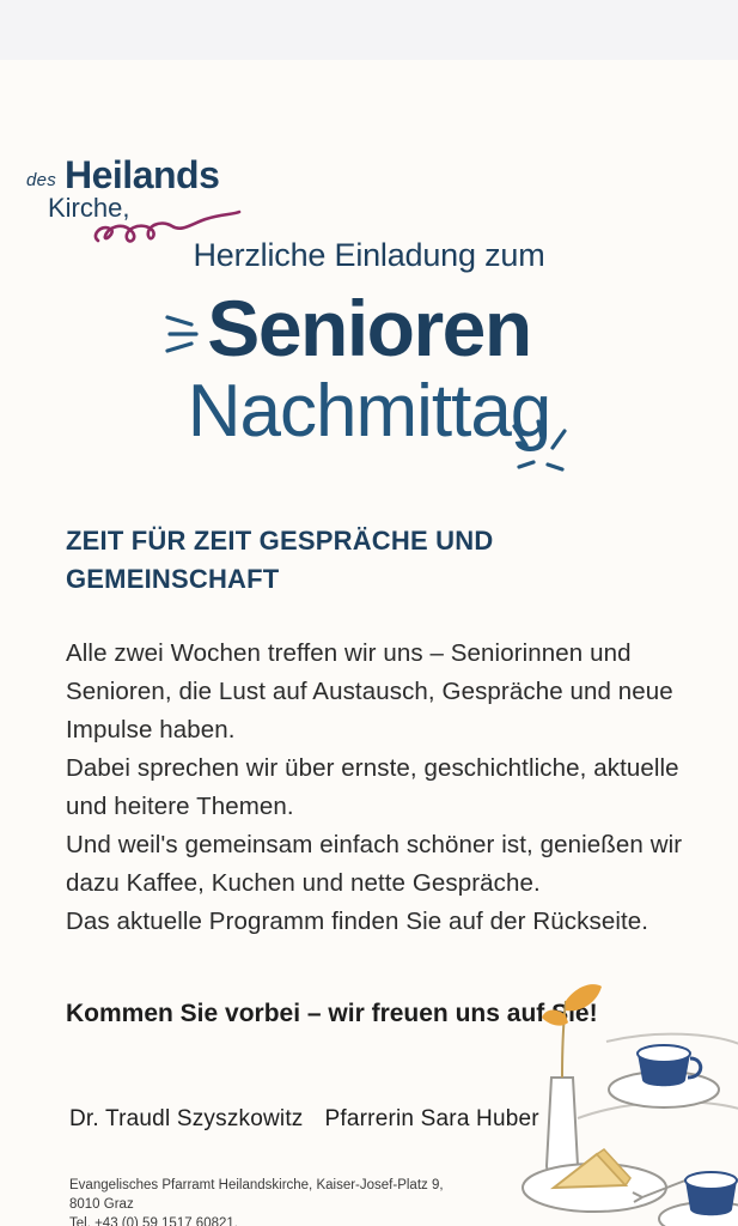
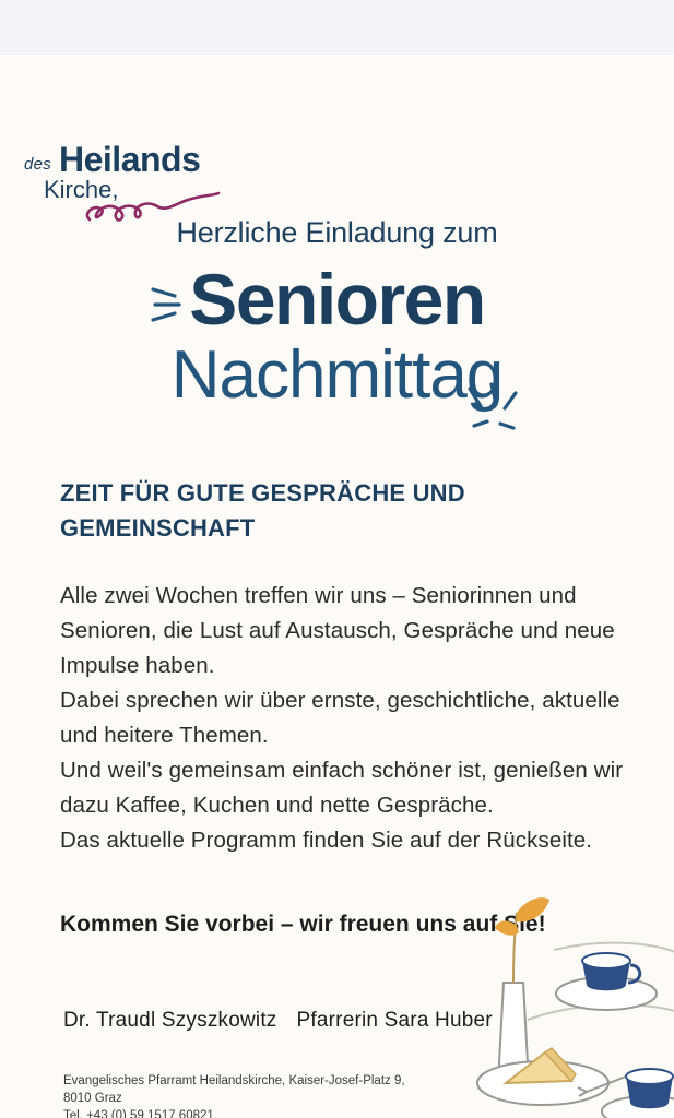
  des
  Heilands
  Kirche,
  Herzliche Einladung zum
  Senioren
  Nachmittag
- ZEIT FÜR ZEIT GESPRÄCHE UND GEMEINSCHAFT
+ ZEIT FÜR GUTE GESPRÄCHE UND GEMEINSCHAFT
  Alle zwei Wochen treffen wir uns – Seniorinnen und Senioren, die Lust auf Austausch, Gespräche und neue Impulse haben.
  Dabei sprechen wir über ernste, geschichtliche, aktuelle und heitere Themen.
  Und weil's gemeinsam einfach schöner ist, genießen wir dazu Kaffee, Kuchen und nette Gespräche.
  Das aktuelle Programm finden Sie auf der Rückseite.
  Kommen Sie vorbei – wir freuen uns aufie!
  Dr. Traudl Szyszkowitz Pfarrerin Sara Huber
  Evangelisches Pfarramt Heilandskirche, Kaiser-Josef-Platz 9, 8010 Graz
  Tel. +43 (0) 59 1517 60821,
